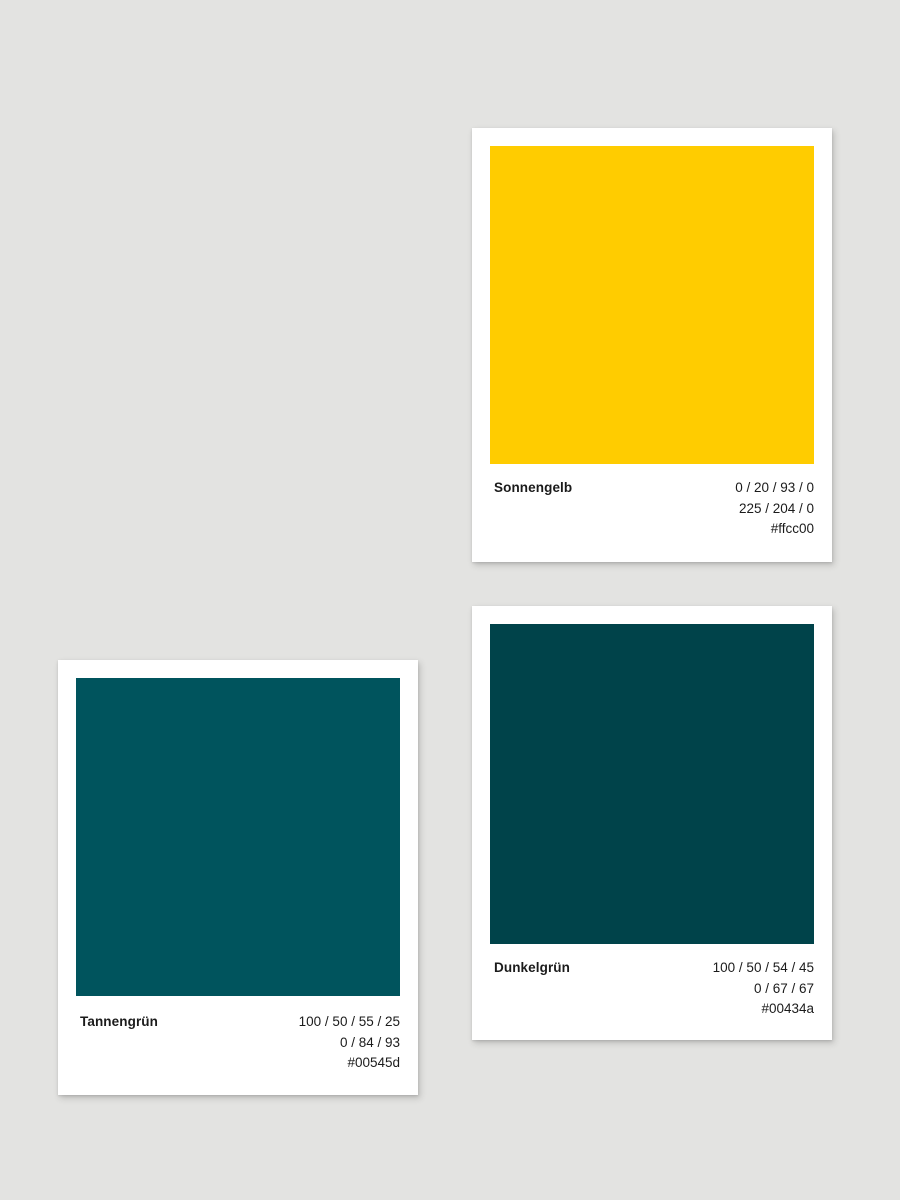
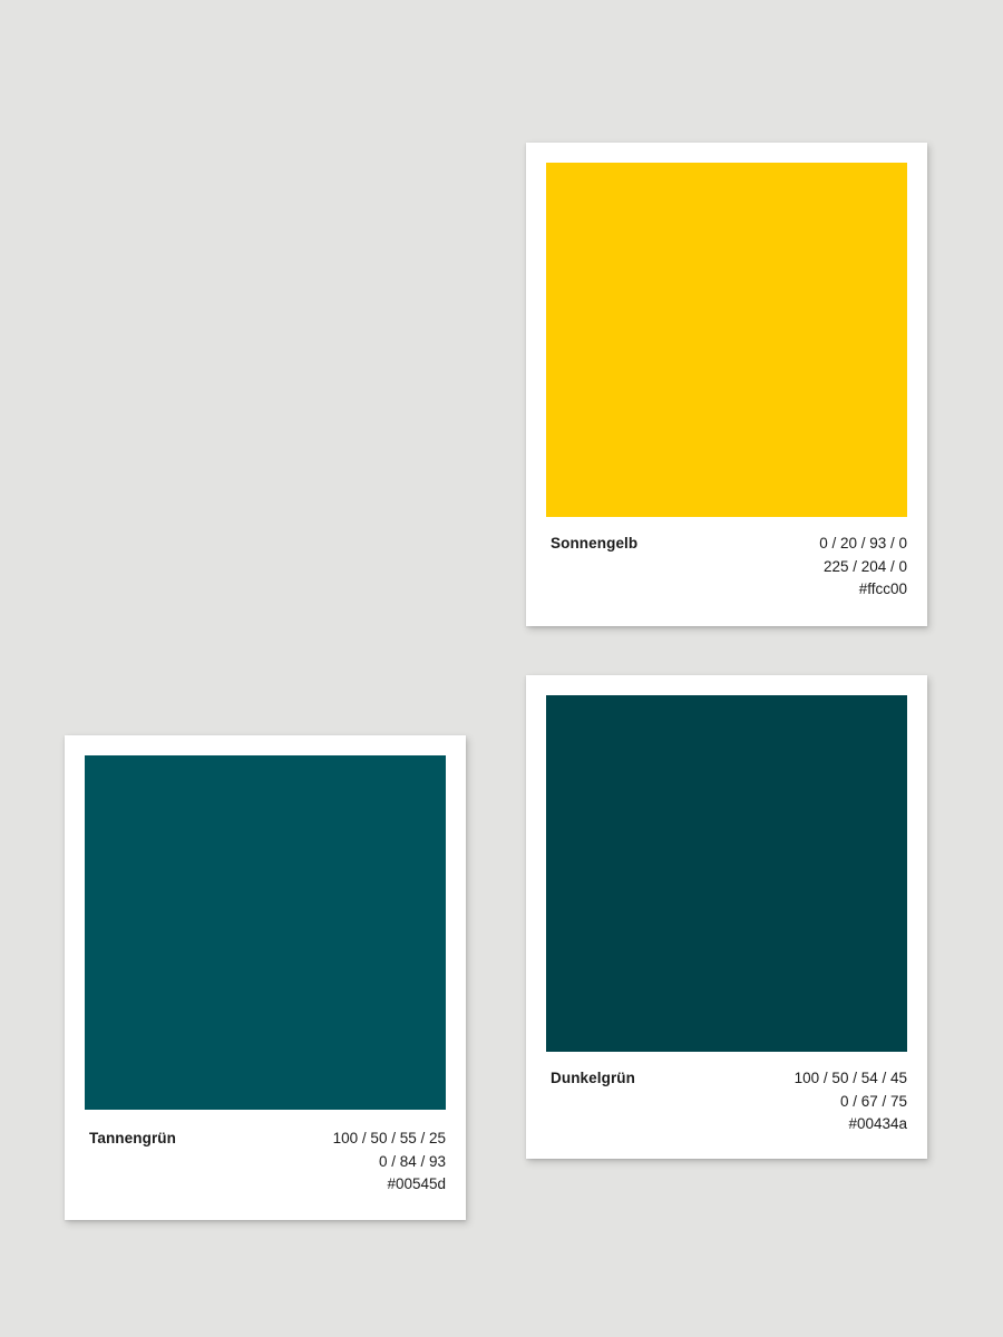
  Sonnengelb
  0 / 20 / 93 / 0
  225 / 204 / 0
  #ffcc00
  Tannengrün
  100 / 50 / 55 / 25
  0 / 84 / 93
  #00545d
  Dunkelgrün
  100 / 50 / 54 / 45
- 0 / 67 / 67
+ 0 / 67 / 75
  #00434a
